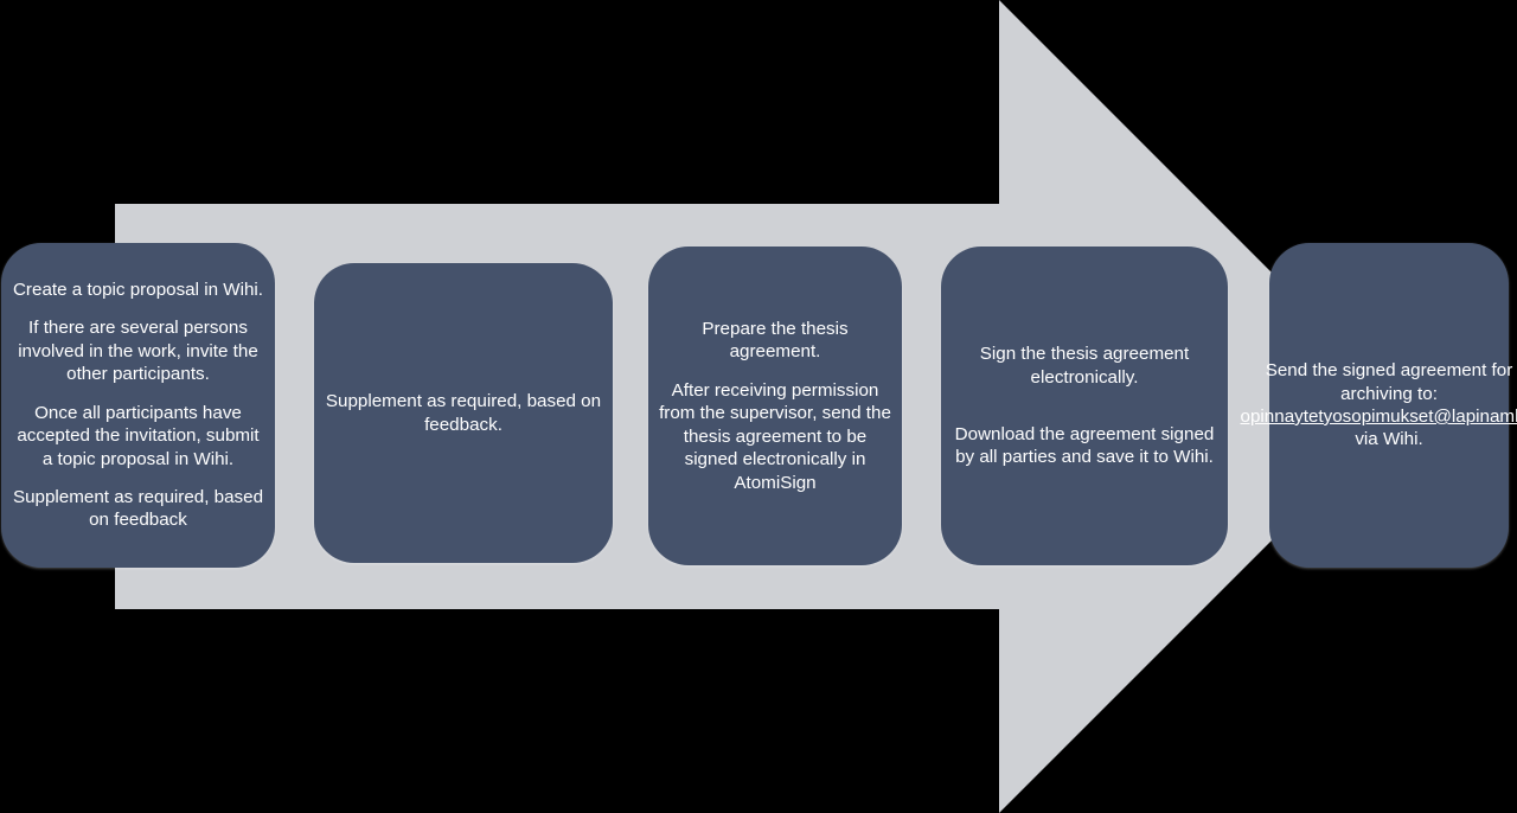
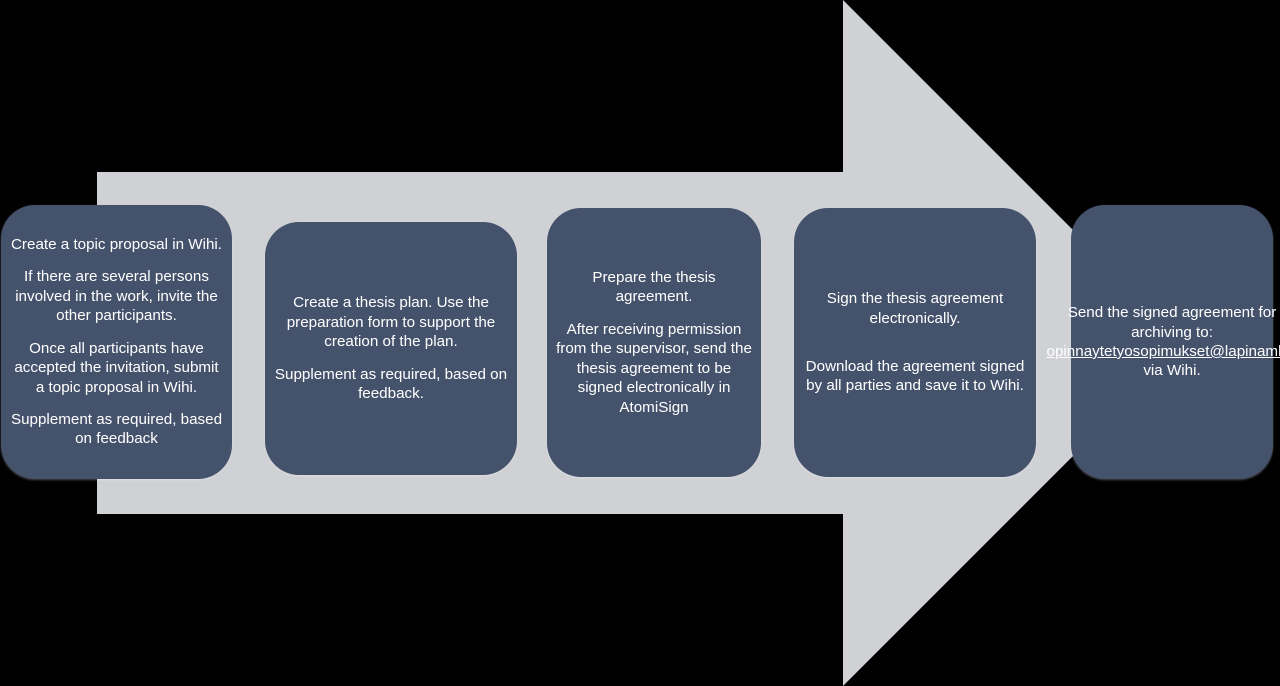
  Create a topic proposal in Wihi.
  If there are several persons involved in the work, invite the other participants.
  Once all participants have accepted the invitation, submit a topic proposal in Wihi.
  Supplement as required, based on feedback
+ Create a thesis plan. Use the preparation form to support the creation of the plan.
  Supplement as required, based on feedback.
  Prepare the thesis agreement.
  After receiving permission from the supervisor, send the thesis agreement to be signed electronically in AtomiSign
  Sign the thesis agreement electronically.
  Download the agreement signed by all parties and save it to Wihi.
  Send the signed agreement for archiving to: opinnaytetyosopimukset@lapinam via Wihi.
